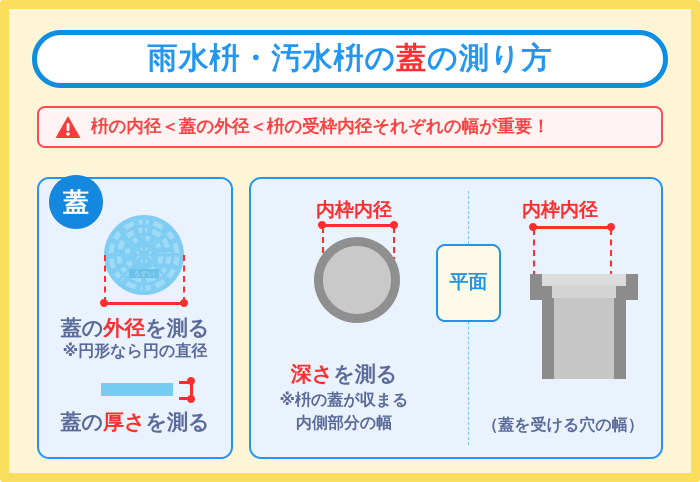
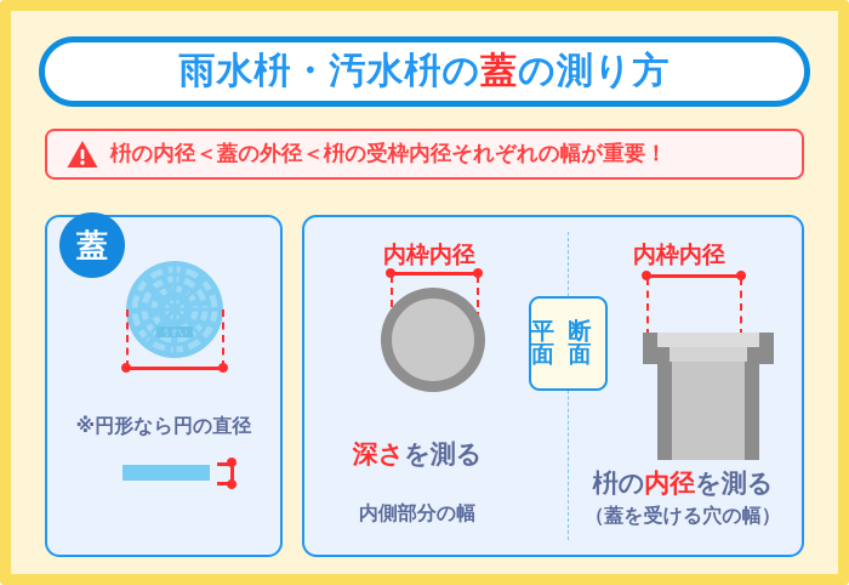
  雨水枡・汚水枡の蓋の測り方
  枡の内径＜蓋の外径＜枡の受枠内径それぞれの幅が重要！
  蓋
  うすい
- 蓋の外径を測る
  ※円形なら円の直径
- 蓋の厚さを測る
  内枠内径
  深さを測る
- ※枡の蓋が収まる
  内側部分の幅
  平面
+ 断面
  内枠内径
+ 枡の内径を測る
  （蓋を受ける穴の幅）
